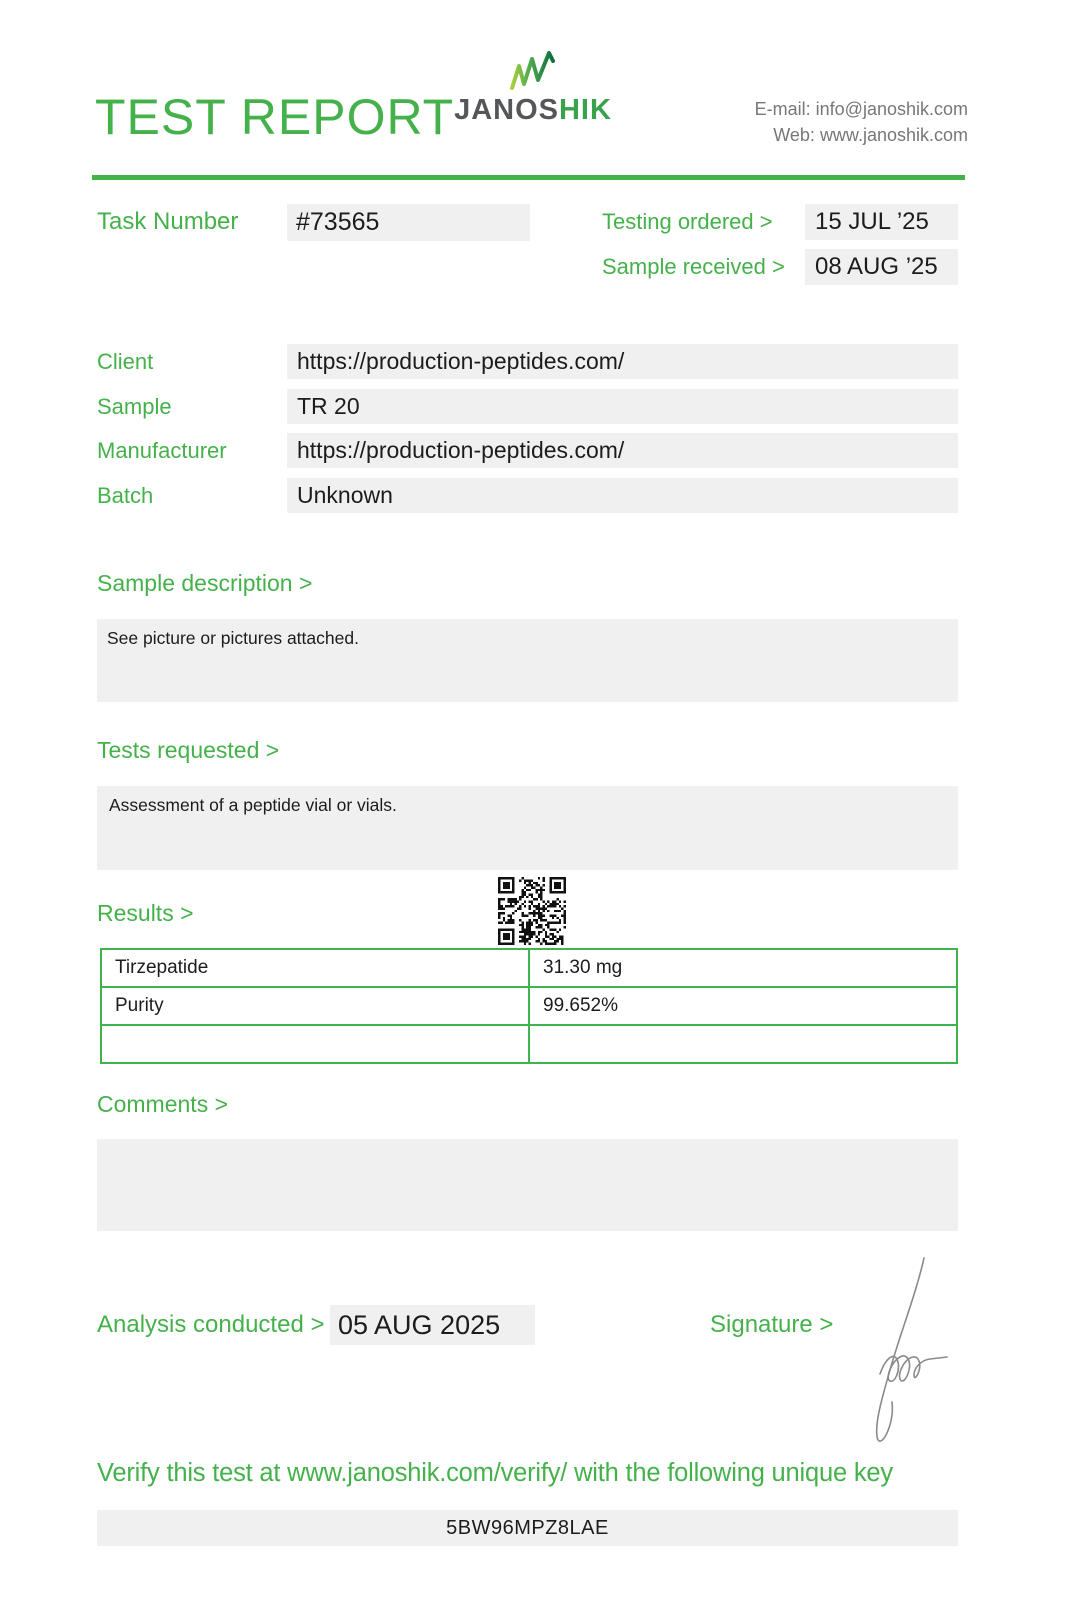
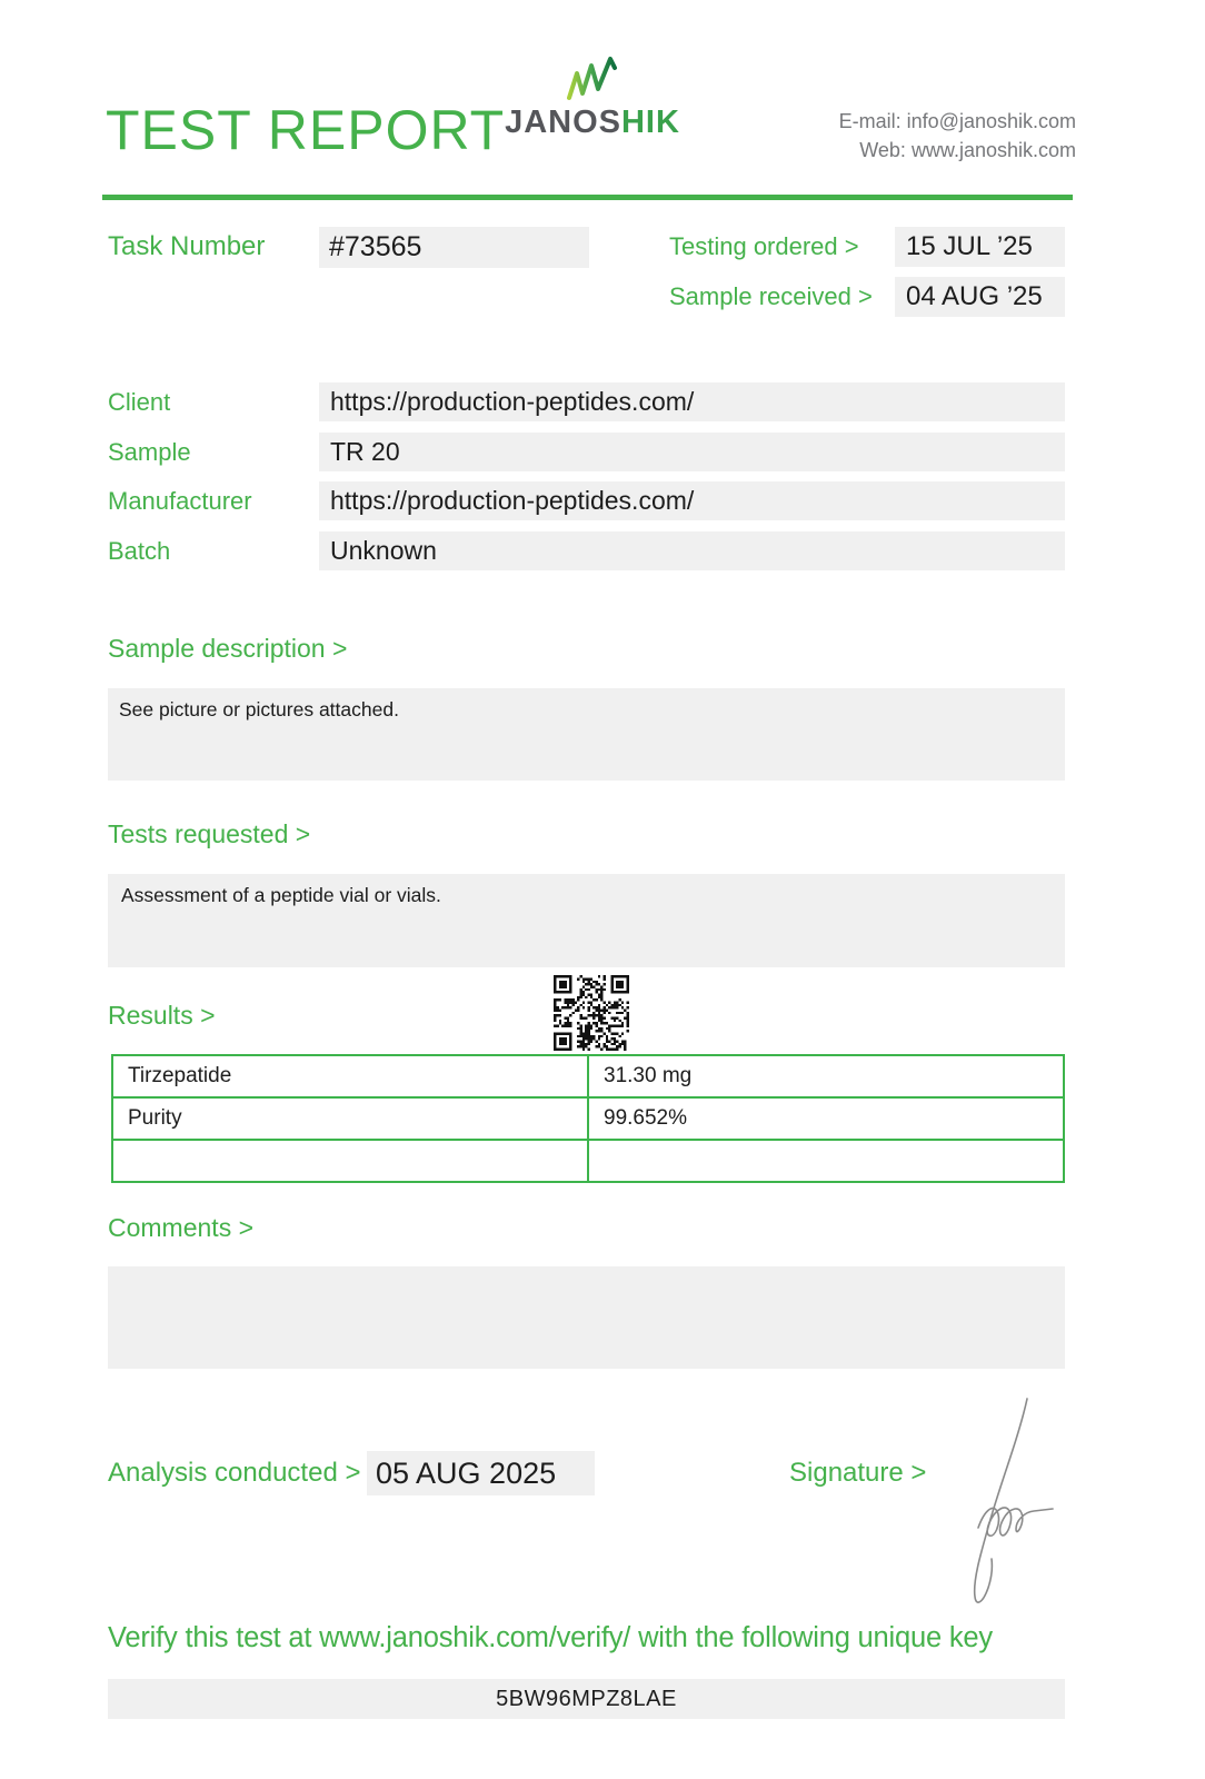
  TEST REPORT
  JANOSHIK
  E-mail: info@janoshik.com
  Web: www.janoshik.com
  Task Number
  #73565
  Testing ordered >
  15 JUL ’25
  Sample received >
- 08 AUG ’25
+ 04 AUG ’25
  Client
  https://production-peptides.com/
  Sample
  TR 20
  Manufacturer
  https://production-peptides.com/
  Batch
  Unknown
  Sample description >
  See picture or pictures attached.
  Tests requested >
  Assessment of a peptide vial or vials.
  Results >
  Tirzepatide	31.30 mg
  Purity	99.652%
  Comments >
  Analysis conducted >
  05 AUG 2025
  Signature >
  Verify this test at www.janoshik.com/verify/ with the following unique key
  5BW96MPZ8LAE
